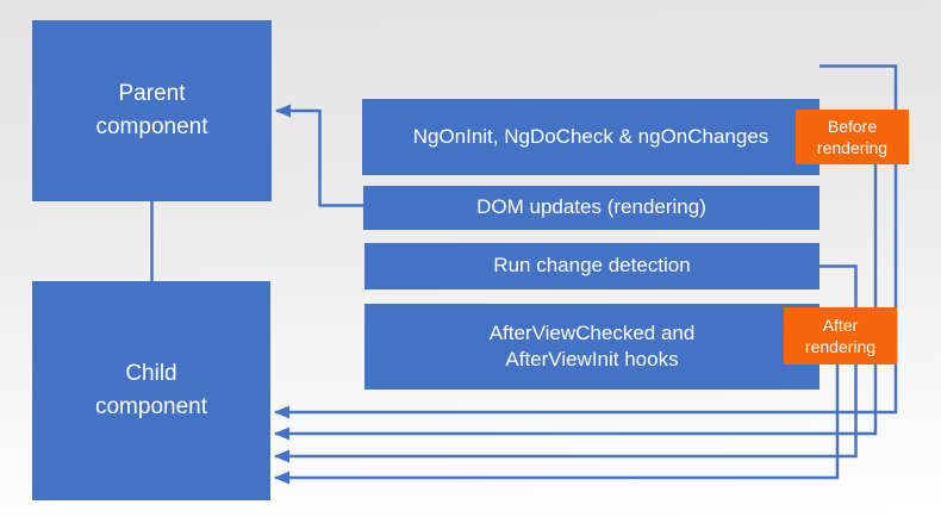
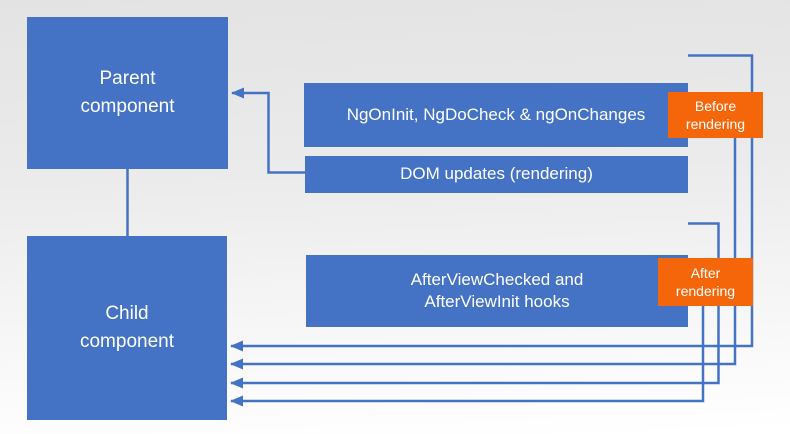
  Parent
  component
  Child
  component
  NgOnInit, NgDoCheck & ngOnChanges
  DOM updates (rendering)
- Run change detection
  AfterViewChecked and
  AfterViewInit hooks
  Before
  rendering
  After
  rendering
